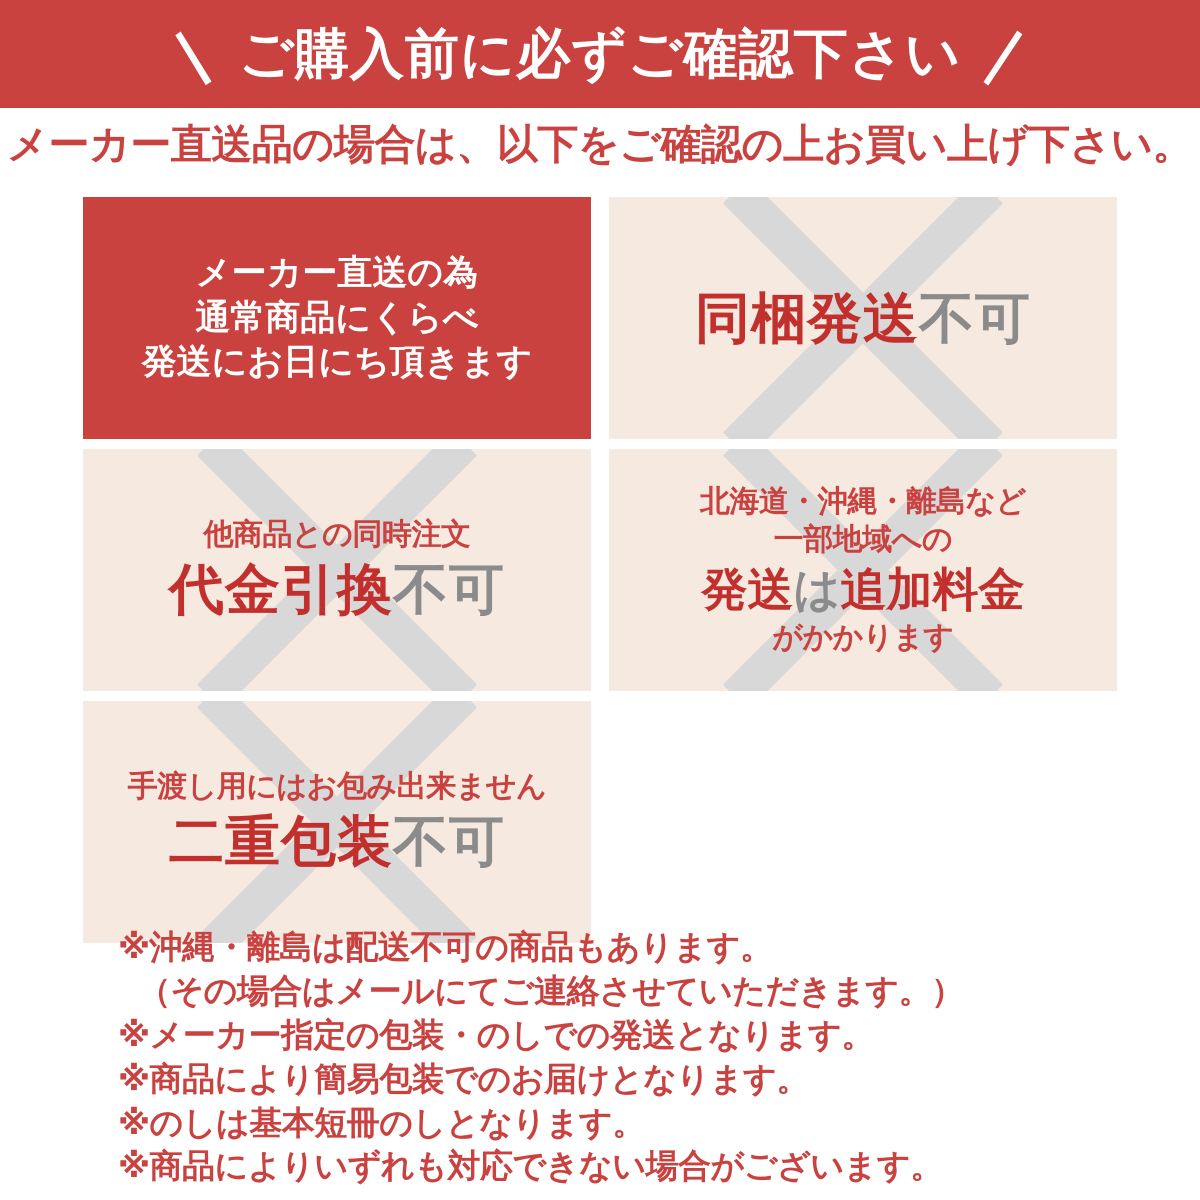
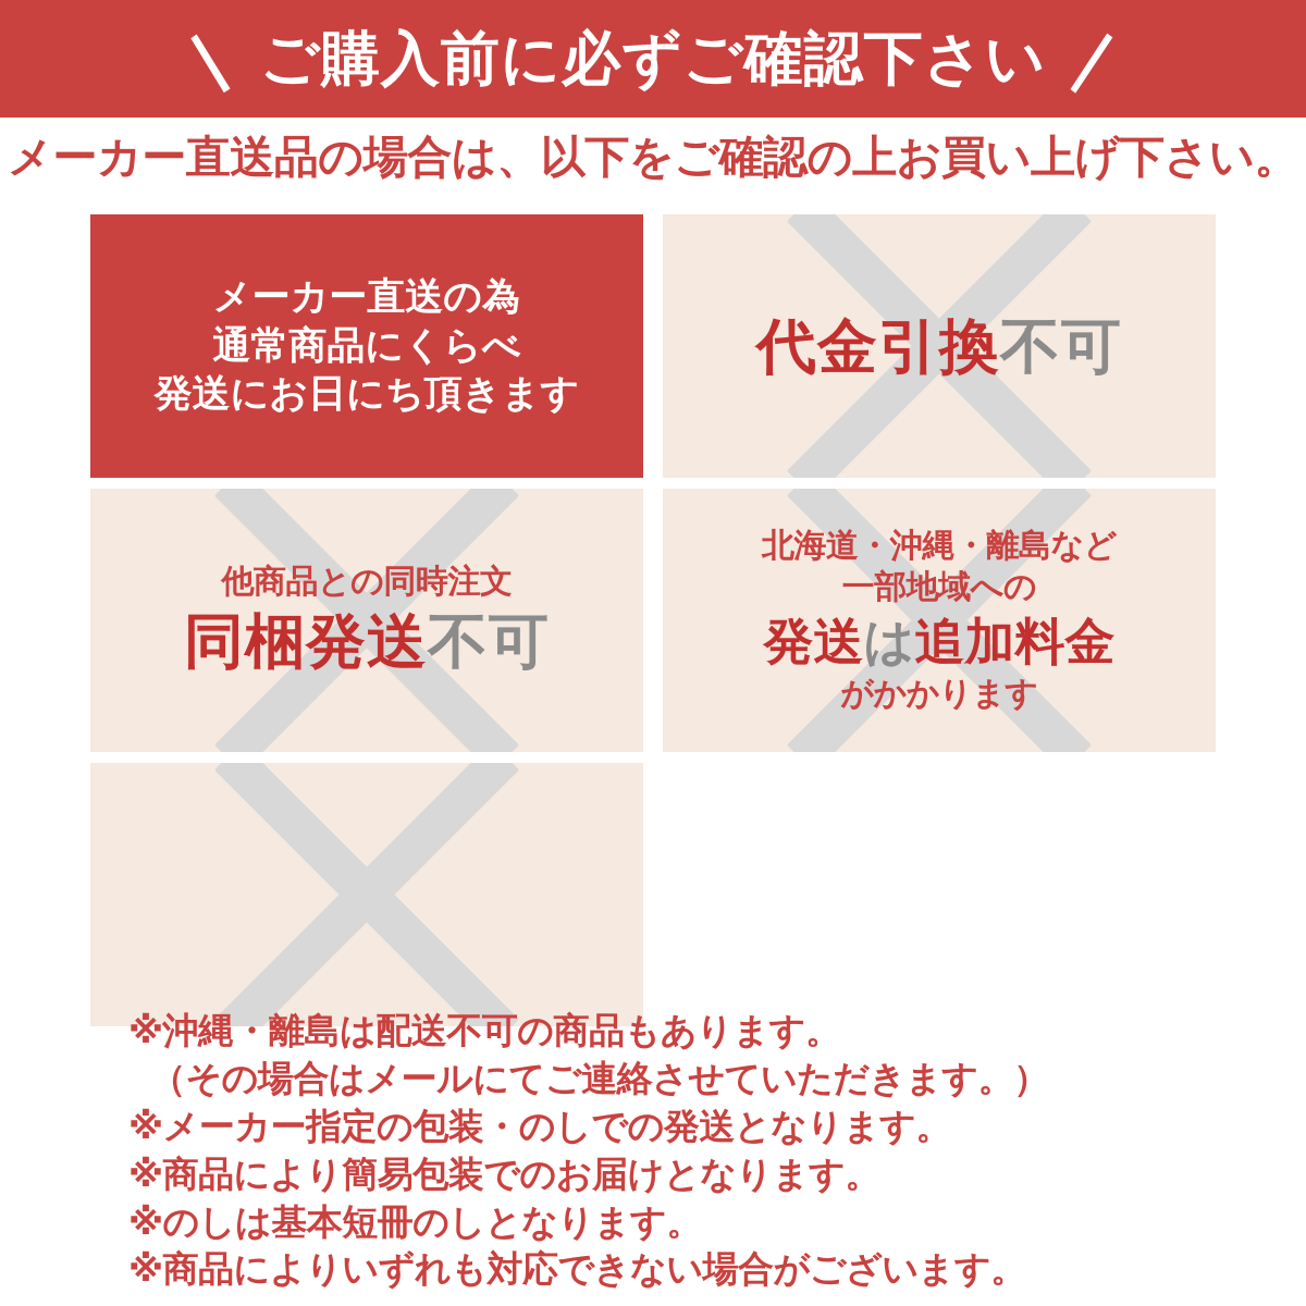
  ご購入前に必ずご確認下さい
  メーカー直送品の場合は、以下をご確認の上お買い上げ下さい。
  メーカー直送の為
  通常商品にくらべ
  発送にお日にち頂きます
- 同梱発送不可
+ 代金引換不可
  他商品との同時注文
- 代金引換不可
+ 同梱発送不可
  北海道・沖縄・離島など
  一部地域への
  発送は追加料金
  がかかります
- 手渡し用にはお包み出来ません
- 二重包装不可
  ※沖縄・離島は配送不可の商品もあります。
  （その場合はメールにてご連絡させていただきます。）
  ※メーカー指定の包装・のしでの発送となります。
  ※商品により簡易包装でのお届けとなります。
  ※のしは基本短冊のしとなります。
  ※商品によりいずれも対応できない場合がございます。
